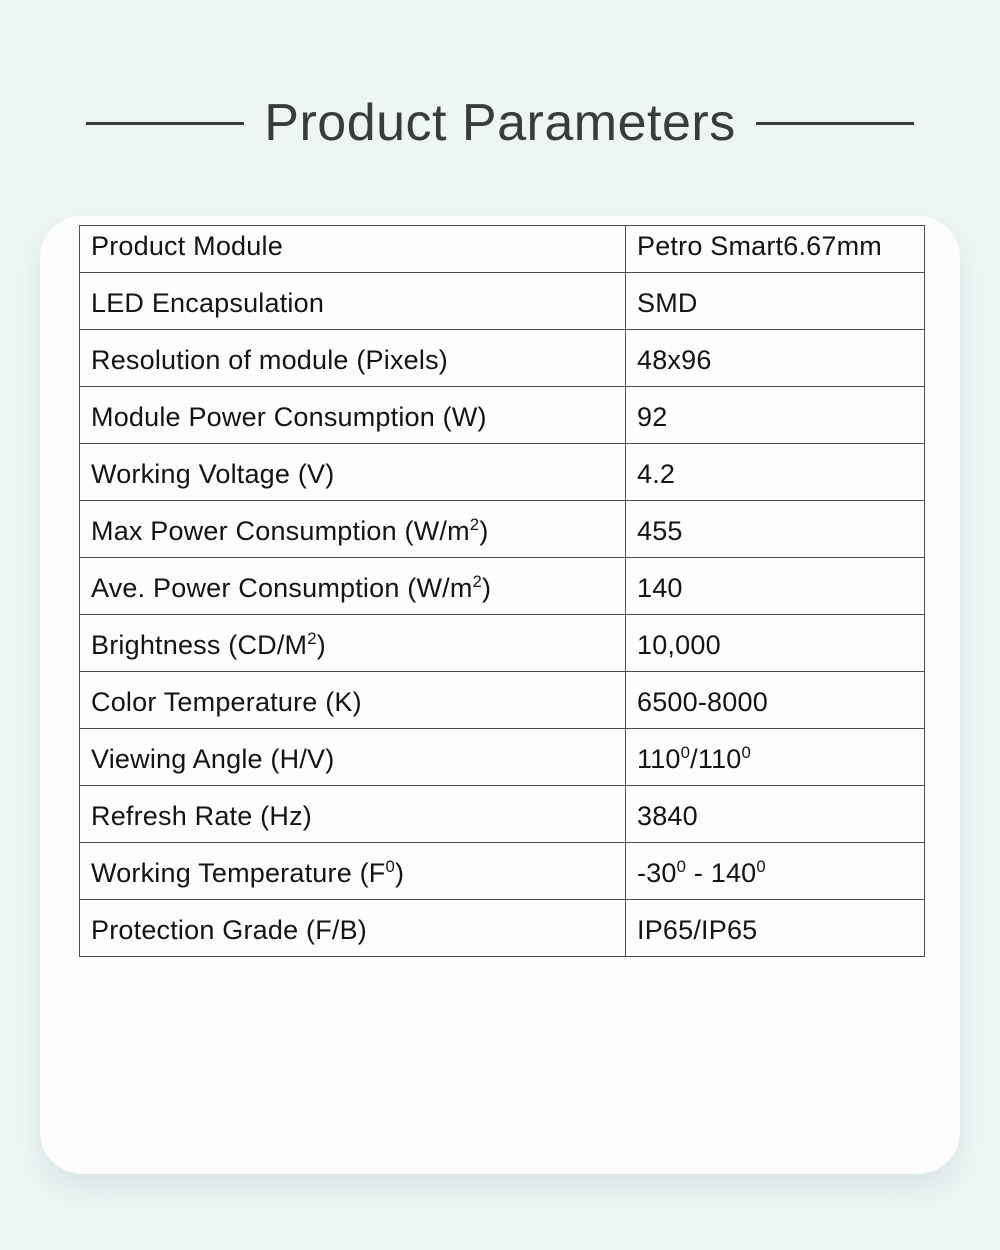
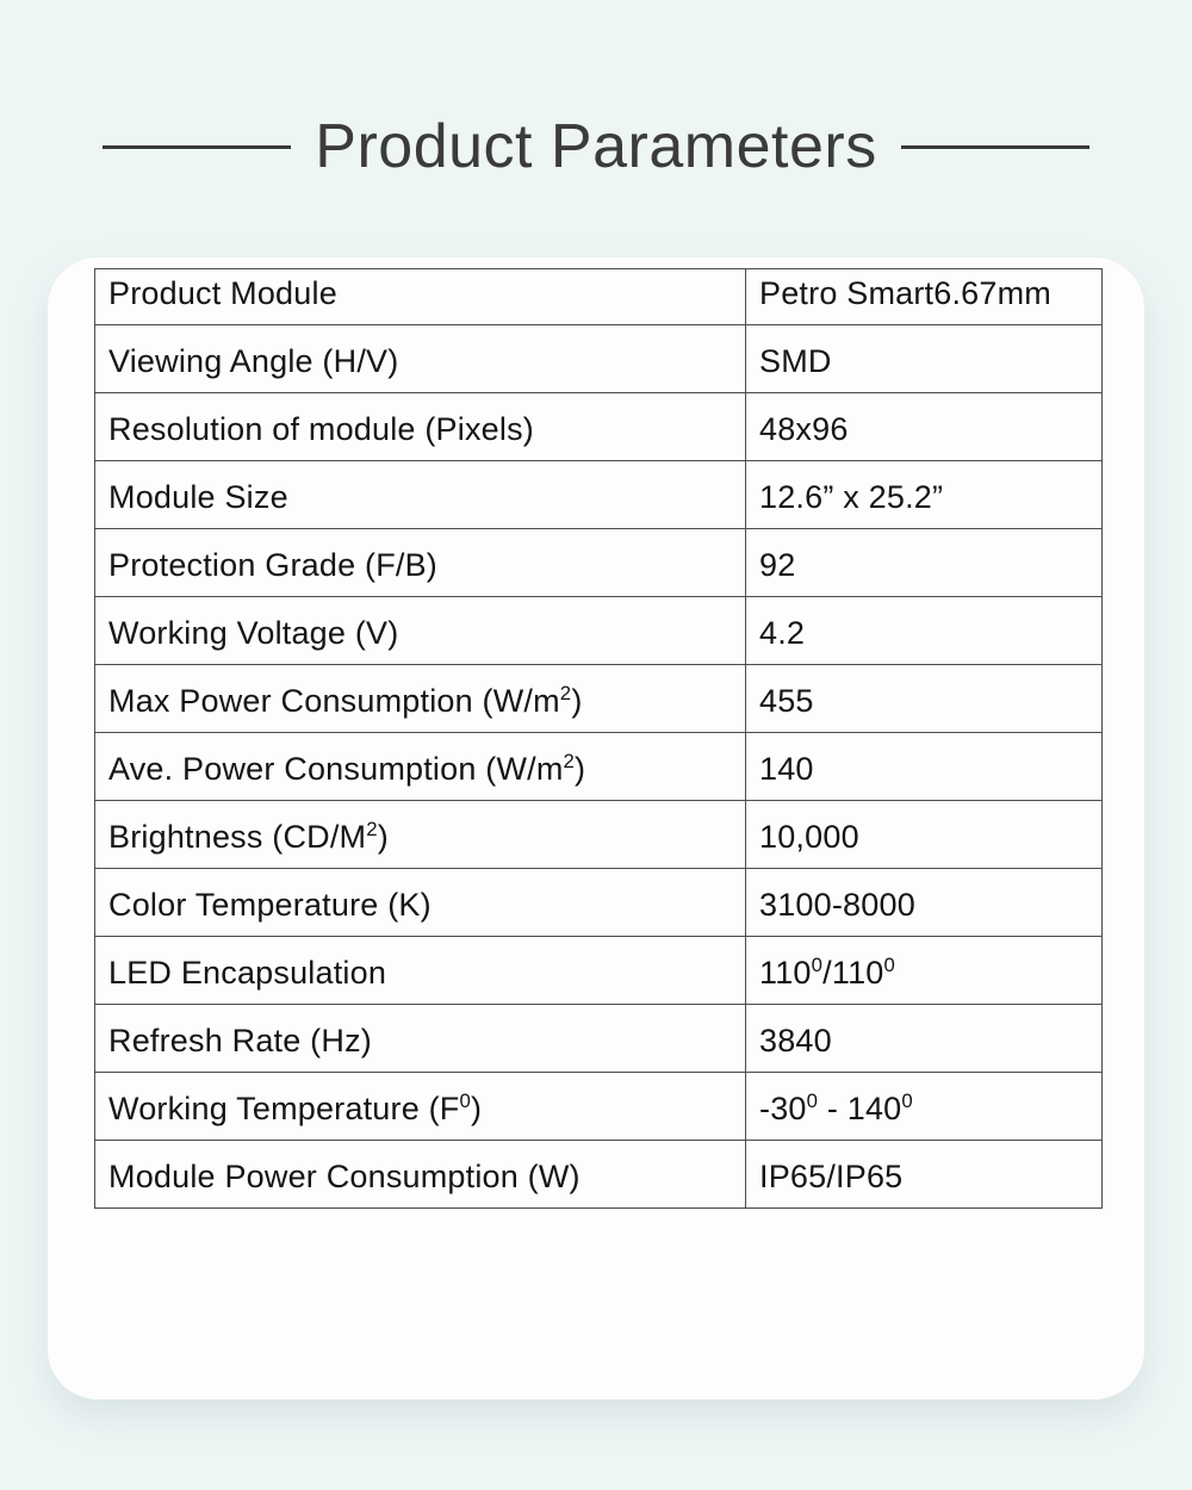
  Product Parameters
  Product Module	Petro Smart6.67mm
- LED Encapsulation	SMD
+ Viewing Angle (H/V)	SMD
  Resolution of module (Pixels)	48x96
+ Module Size	12.6” x 25.2”
- Module Power Consumption (W)	92
+ Protection Grade (F/B)	92
  Working Voltage (V)	4.2
  Max Power Consumption (W/m2)	455
  Ave. Power Consumption (W/m2)	140
  Brightness (CD/M2)	10,000
- Color Temperature (K)	6500-8000
+ Color Temperature (K)	3100-8000
- Viewing Angle (H/V)	1100/1100
+ LED Encapsulation	1100/1100
  Refresh Rate (Hz)	3840
  Working Temperature (F0)	-300 - 1400
- Protection Grade (F/B)	IP65/IP65
+ Module Power Consumption (W)	IP65/IP65
